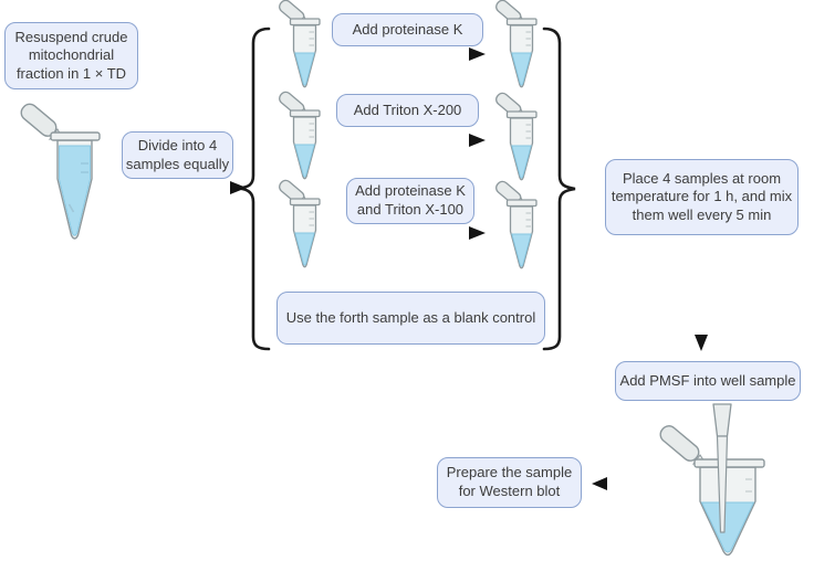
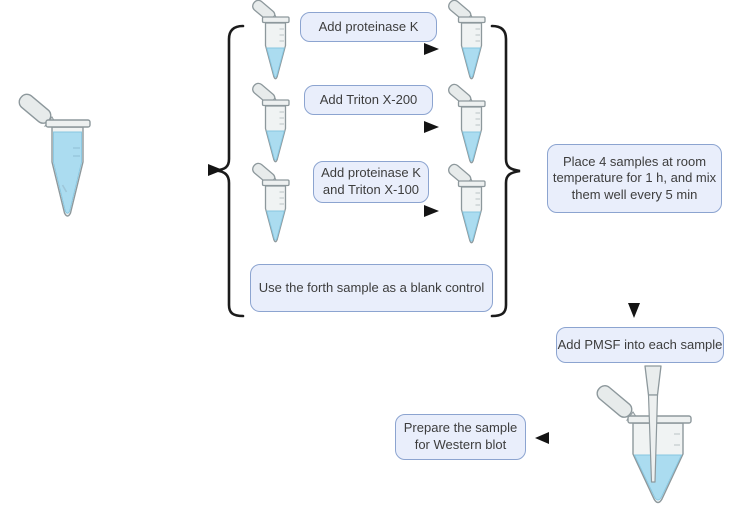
- Resuspend crude
- mitochondrial
- fraction in 1 × TD
- Divide into 4
- samples equally
  Add proteinase K
  Add Triton X-200
  Add proteinase K
  and Triton X-100
  Use the forth sample as a blank control
  Place 4 samples at room
  temperature for 1 h, and mix
  them well every 5 min
- Add PMSF into well sample
+ Add PMSF into each sample
  Prepare the sample
  for Western blot
